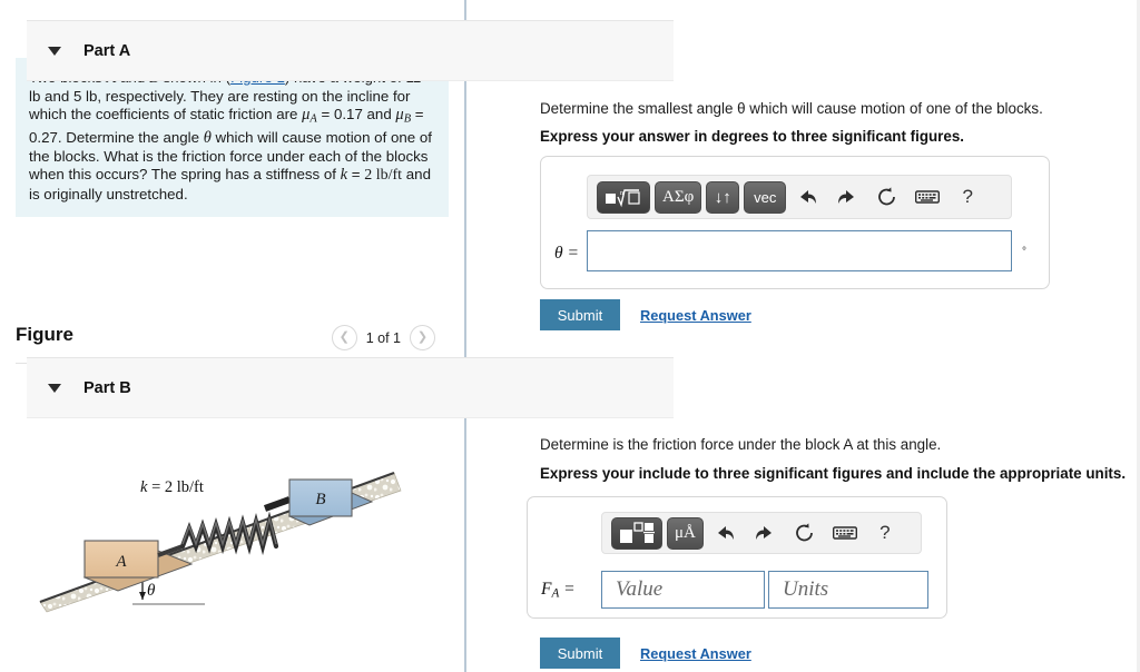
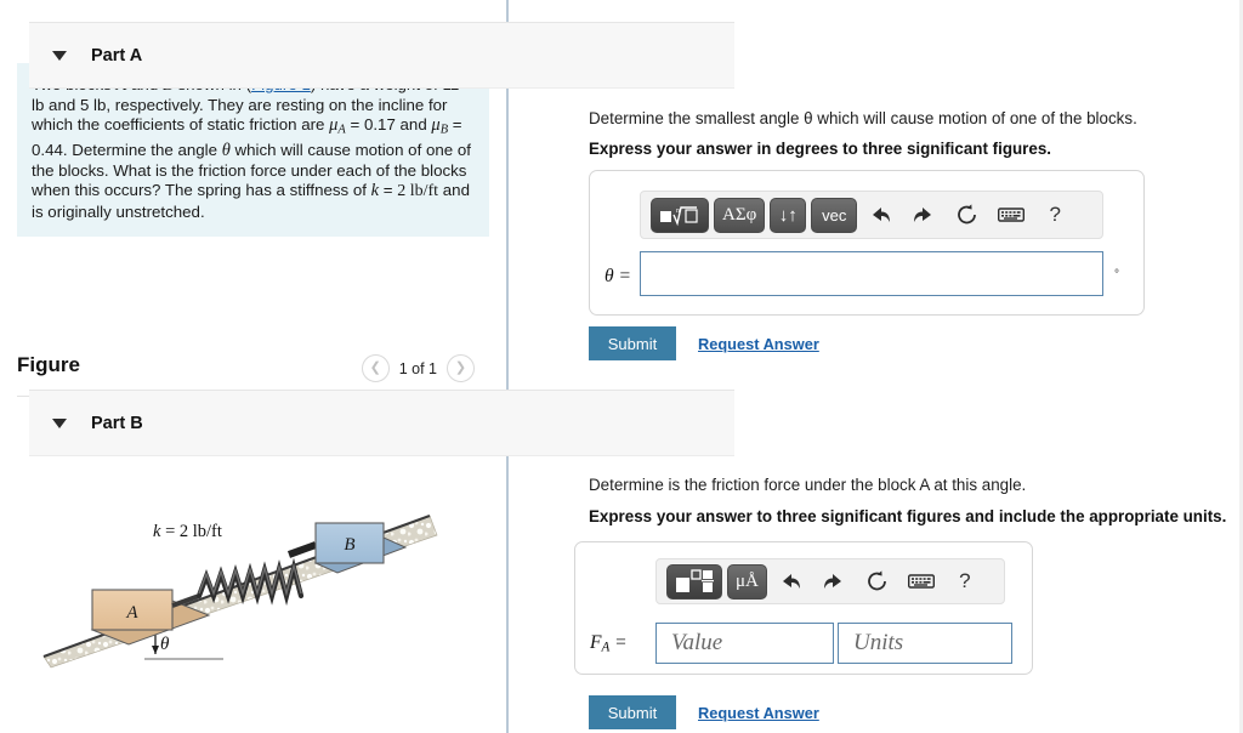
- lb and 5 lb, respectively. They are resting on the incline for which the coefficients of static friction are μA = 0.17 and μB = 0.27. Determine the angle θ which will cause motion of one of the blocks. What is the friction force under each of the blocks when this occurs? The spring has a stiffness of k = 2 lb/ft and is originally unstretched.
+ lb and 5 lb, respectively. They are resting on the incline for which the coefficients of static friction are μA = 0.17 and μB = 0.44. Determine the angle θ which will cause motion of one of the blocks. What is the friction force under each of the blocks when this occurs? The spring has a stiffness of k = 2 lb/ft and is originally unstretched.
  Figure
  ❮
  1 of 1
  ❯
  θ
  A
  B
  k = 2 lb/ft
  Part A
  Determine the smallest angle θ which will cause motion of one of the blocks.
  Express your answer in degrees to three significant figures.
  ΑΣφ
  ↓↑
  vec
  ?
  θ =
  °
  Submit
  Request Answer
  Part B
  Determine is the friction force under the block A at this angle.
- Express your include to three significant figures and include the appropriate units.
+ Express your answer to three significant figures and include the appropriate units.
  μÅ
  ?
  FA =
  Value
  Units
  Submit
  Request Answer
